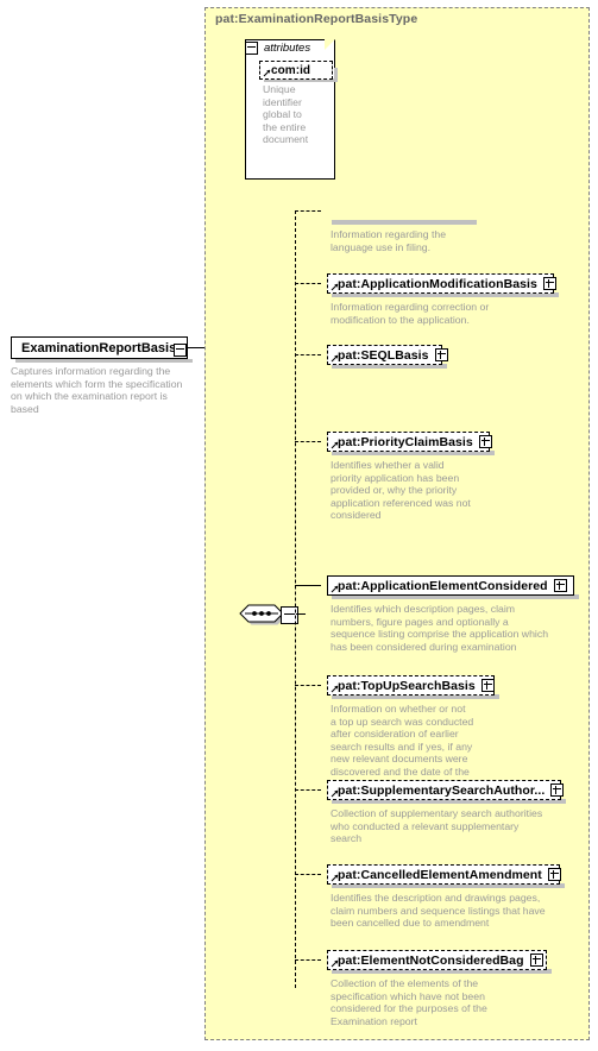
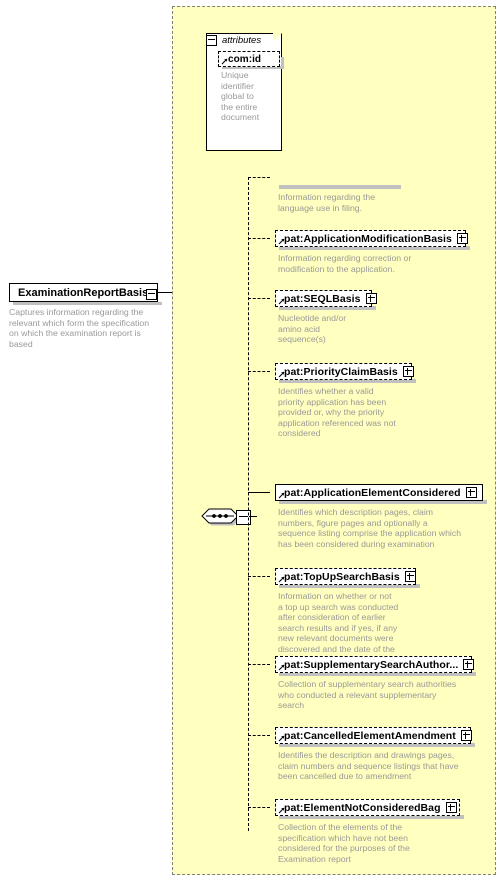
  ExaminationReportBasi
- Captures information regarding the elements which form the specification on which the examination report is based
+ Captures information regarding the relevant which form the specification on which the examination report is based
- pat:ExaminationReportBasisType
  attributes
  com:id
  Unique
  identifier
  global to
  the entire
  document
  Information regarding the
  language use in filing.
  pat:ApplicationModificationBasis
  Information regarding correction or
  modification to the application.
  pat:SEQLBasis
+ Nucleotide and/or
+ amino acid
+ sequence(s)
  pat:PriorityClaimBasis
  Identifies whether a valid
  priority application has been
  provided or, why the priority
  application referenced was not
  considered
  pat:ApplicationElementConsidered
  Identifies which description pages, claim
  numbers, figure pages and optionally a
  sequence listing comprise the application which
  has been considered during examination
  pat:TopUpSearchBasis
  Information on whether or not
  a top up search was conducted
  after consideration of earlier
  search results and if yes, if any
  new relevant documents were
  discovered and the date of the
  pat:SupplementarySearchAuthor...
  Collection of supplementary search authorities
  who conducted a relevant supplementary
  search
  pat:CancelledElementAmendment
  Identifies the description and drawings pages,
  claim numbers and sequence listings that have
  been cancelled due to amendment
  pat:ElementNotConsideredBag
  Collection of the elements of the
  specification which have not been
  considered for the purposes of the
  Examination report
